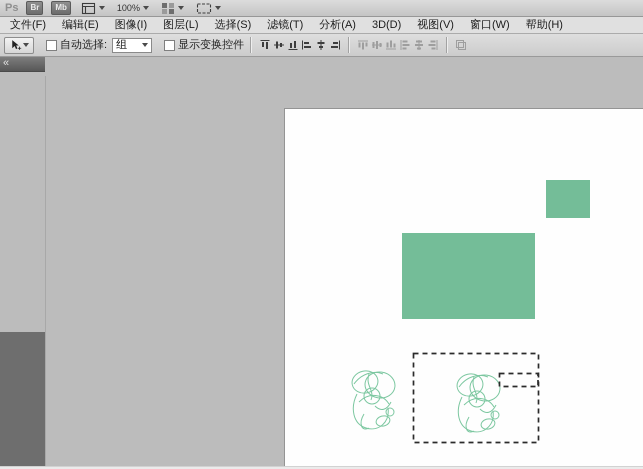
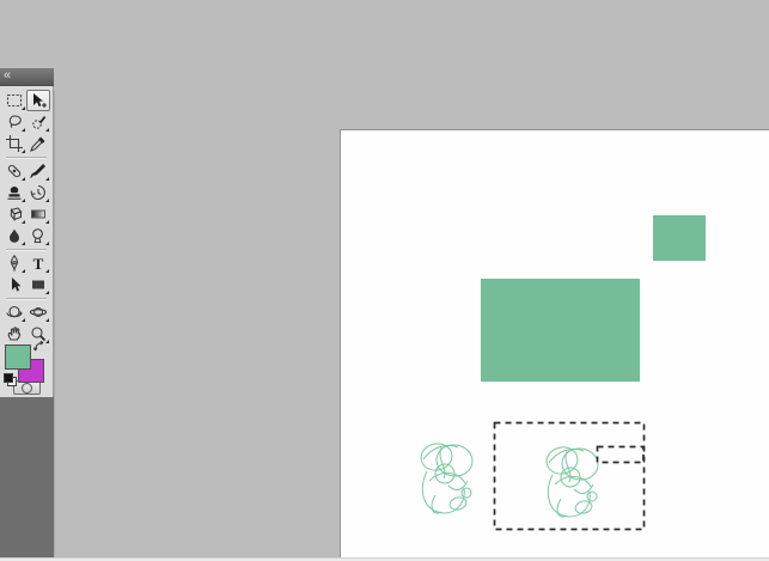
- Ps
- Br
- Mb
- 100%
- 文件(F)
- 编辑(E)
- 图像(I)
- 图层(L)
- 选择(S)
- 滤镜(T)
- 分析(A)
- 3D(D)
- 视图(V)
- 窗口(W)
- 帮助(H)
- 自动选择:
- 组
- 显示变换控件
  «
+ T
